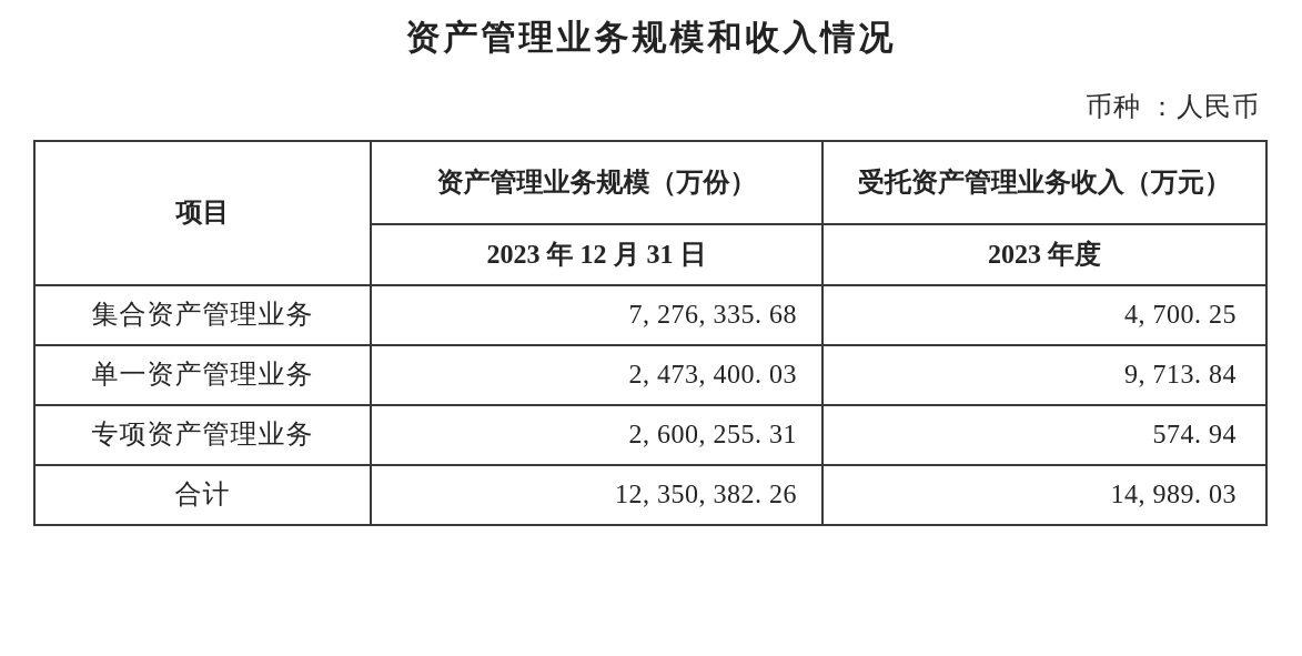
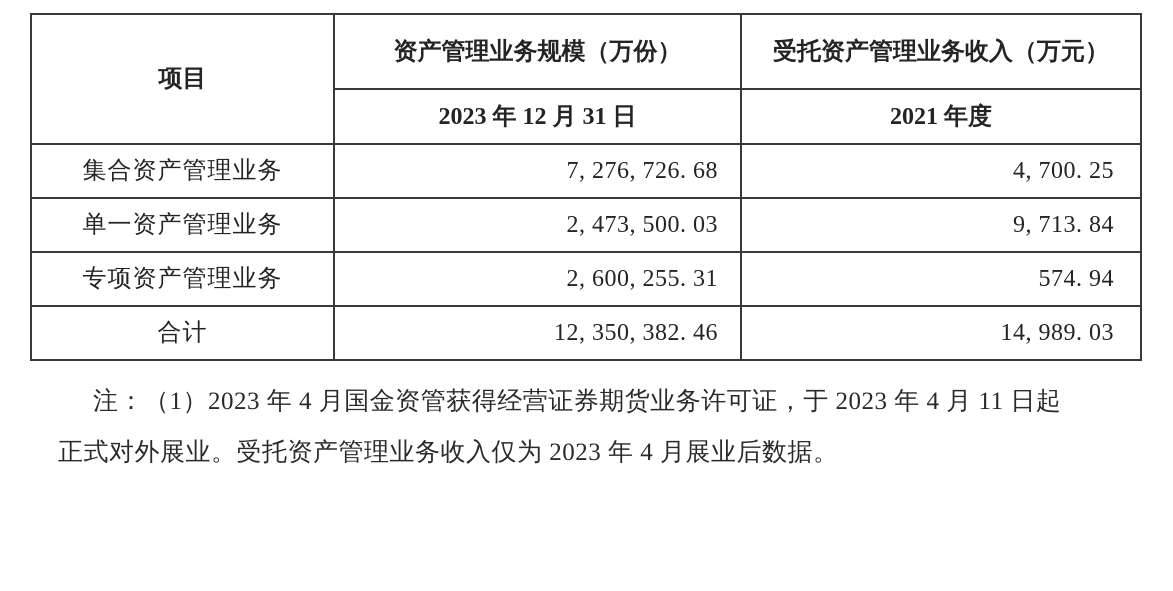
- 资产管理业务规模和收入情况
- 币种 ：人民币
  项目	资产管理业务规模（万份）	受托资产管理业务收入（万元）
- 2023 年 12 月 31 日	2023 年度
+ 2023 年 12 月 31 日	2021 年度
- 集合资产管理业务	7, 276, 335. 68	4, 700. 25
+ 集合资产管理业务	7, 276, 726. 68	4, 700. 25
- 单一资产管理业务	2, 473, 400. 03	9, 713. 84
+ 单一资产管理业务	2, 473, 500. 03	9, 713. 84
  专项资产管理业务	2, 600, 255. 31	574. 94
- 合计	12, 350, 382. 26	14, 989. 03
+ 合计	12, 350, 382. 46	14, 989. 03
+ 注：（1）2023 年 4 月国金资管获得经营证券期货业务许可证，于 2023 年 4 月 11 日起
+ 正式对外展业。受托资产管理业务收入仅为 2023 年 4 月展业后数据。
